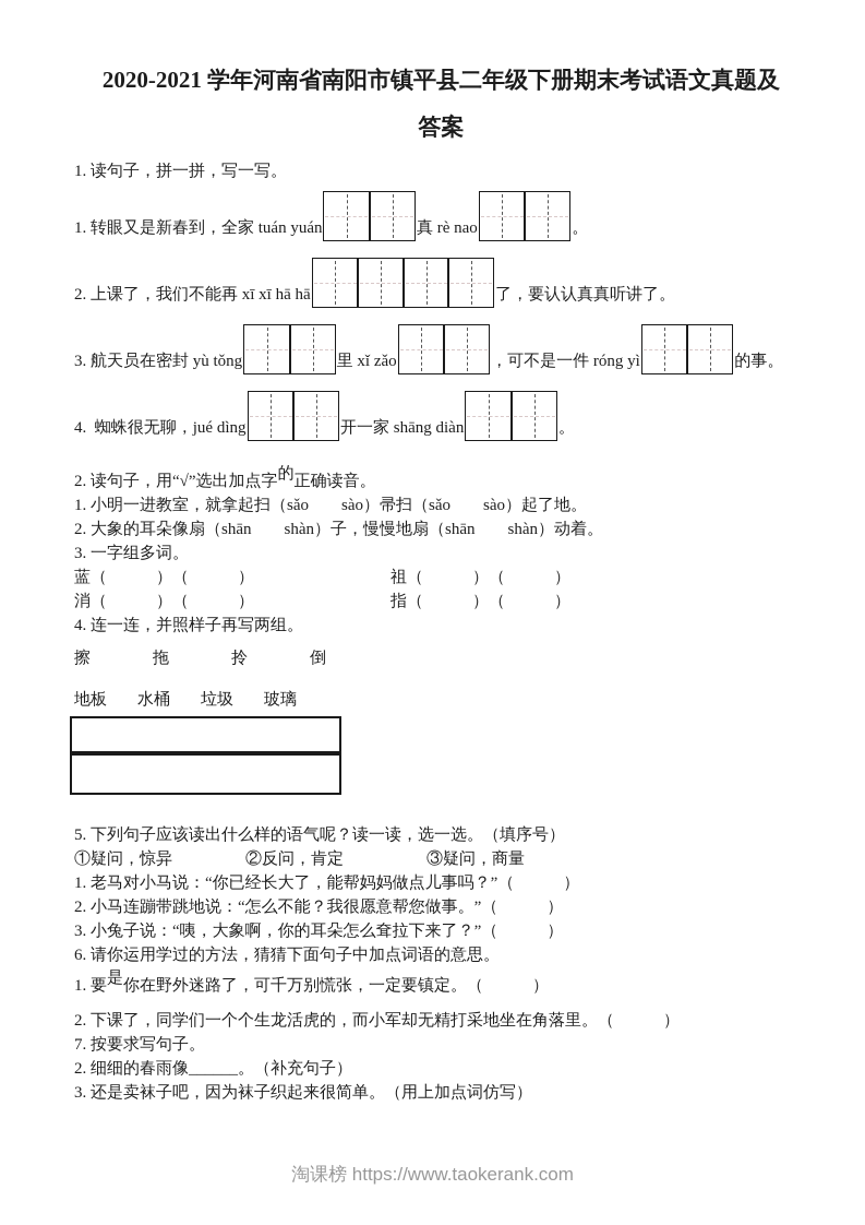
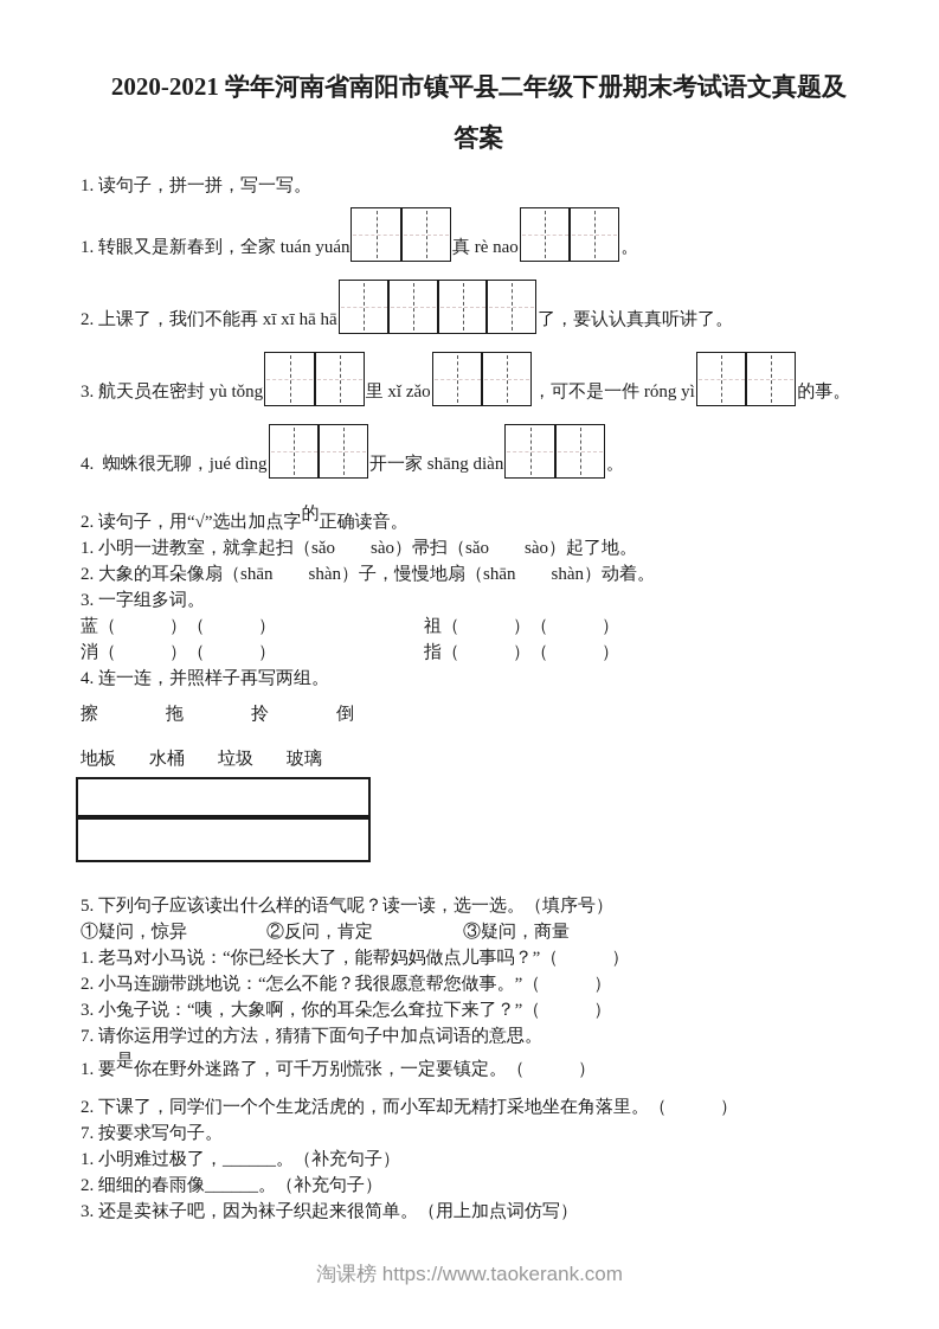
  2020-2021 学年河南省南阳市镇平县二年级下册期末考试语文真题及
  答案
  1. 读句子，拼一拼，写一写。
  1. 转眼又是新春到，全家 tuán yuán 真 rè nao 。
  2. 上课了，我们不能再 xī xī hā hā 了，要认认真真听讲了。
  3. 航天员在密封 yù tǒng 里 xǐ zǎo ，可不是一件 róng yì 的事。
  4. 蜘蛛很无聊，jué dìng 开一家 shāng diàn 。
  2. 读句子，用“√”选出加点字的正确读音。
  1. 小明一进教室，就拿起扫（sǎo sào）帚扫（sǎo sào）起了地。
  2. 大象的耳朵像扇（shān shàn）子，慢慢地扇（shān shàn）动着。
  3. 一字组多词。
  蓝（ ）（ ）
  祖（ ）（ ）
  消（ ）（ ）
  指（ ）（ ）
  4. 连一连，并照样子再写两组。
  擦 拖 拎 倒
  地板 水桶 垃圾 玻璃
  5. 下列句子应该读出什么样的语气呢？读一读，选一选。（填序号）
  ①疑问，惊异 ②反问，肯定 ③疑问，商量
  1. 老马对小马说：“你已经长大了，能帮妈妈做点儿事吗？”（ ）
  2. 小马连蹦带跳地说：“怎么不能？我很愿意帮您做事。”（ ）
  3. 小兔子说：“咦，大象啊，你的耳朵怎么耷拉下来了？”（ ）
- 6. 请你运用学过的方法，猜猜下面句子中加点词语的意思。
+ 7. 请你运用学过的方法，猜猜下面句子中加点词语的意思。
  1. 要是你在野外迷路了，可千万别慌张，一定要镇定。（ ）
  2. 下课了，同学们一个个生龙活虎的，而小军却无精打采地坐在角落里。（ ）
  7. 按要求写句子。
+ 1. 小明难过极了，______。（补充句子）
  2. 细细的春雨像______。（补充句子）
  3. 还是卖袜子吧，因为袜子织起来很简单。（用上加点词仿写）
  淘课榜 https://www.taokerank.com
